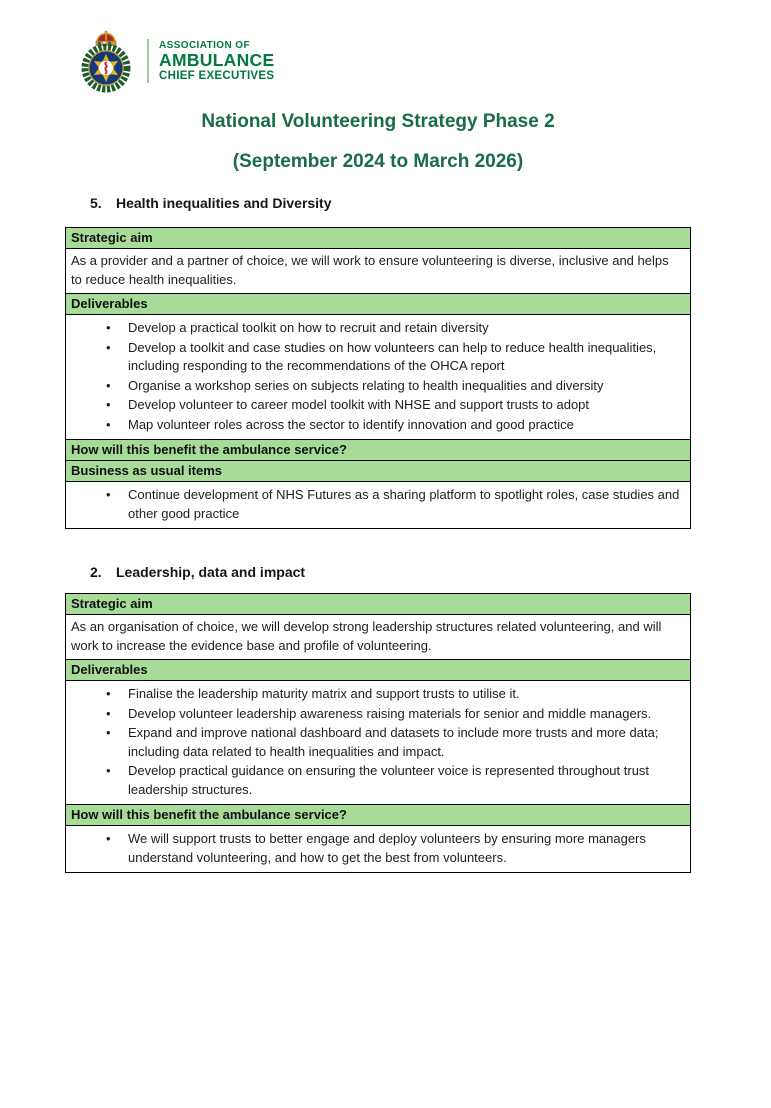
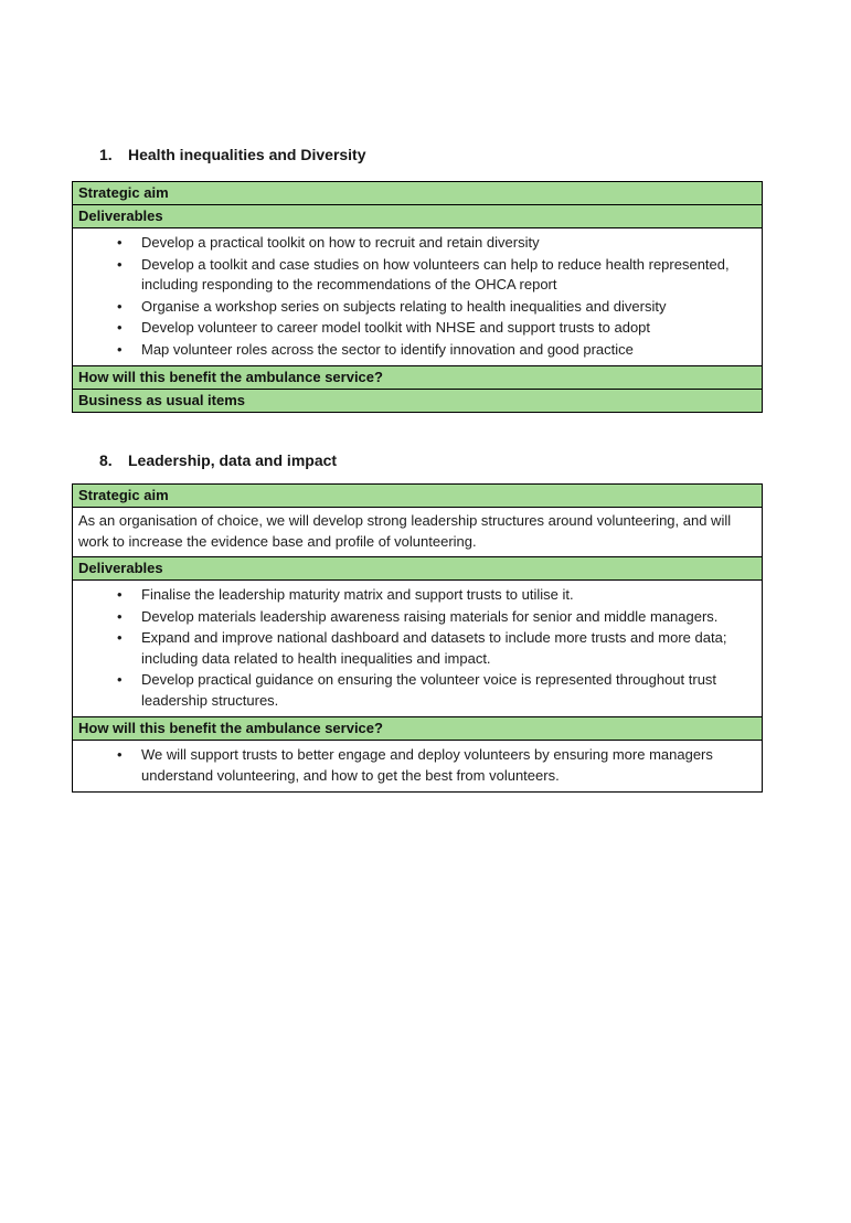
- ASSOCIATION OF
- AMBULANCE
- CHIEF EXECUTIVES
- National Volunteering Strategy Phase 2
- (September 2024 to March 2026)
- 5. Health inequalities and Diversity
+ 1. Health inequalities and Diversity
  Strategic aim
- As a provider and a partner of choice, we will work to ensure volunteering is diverse, inclusive and helps to reduce health inequalities.
  Deliverables
- Develop a practical toolkit on how to recruit and retain diversity Develop a toolkit and case studies on how volunteers can help to reduce health inequalities, including responding to the recommendations of the OHCA report Organise a workshop series on subjects relating to health inequalities and diversity Develop volunteer to career model toolkit with NHSE and support trusts to adopt Map volunteer roles across the sector to identify innovation and good practice
+ Develop a practical toolkit on how to recruit and retain diversity Develop a toolkit and case studies on how volunteers can help to reduce health represented, including responding to the recommendations of the OHCA report Organise a workshop series on subjects relating to health inequalities and diversity Develop volunteer to career model toolkit with NHSE and support trusts to adopt Map volunteer roles across the sector to identify innovation and good practice
  How will this benefit the ambulance service?
  Business as usual items
- Continue development of NHS Futures as a sharing platform to spotlight roles, case studies and other good practice
- 2. Leadership, data and impact
+ 8. Leadership, data and impact
  Strategic aim
- As an organisation of choice, we will develop strong leadership structures related volunteering, and will work to increase the evidence base and profile of volunteering.
+ As an organisation of choice, we will develop strong leadership structures around volunteering, and will work to increase the evidence base and profile of volunteering.
  Deliverables
- Finalise the leadership maturity matrix and support trusts to utilise it. Develop volunteer leadership awareness raising materials for senior and middle managers. Expand and improve national dashboard and datasets to include more trusts and more data; including data related to health inequalities and impact. Develop practical guidance on ensuring the volunteer voice is represented throughout trust leadership structures.
+ Finalise the leadership maturity matrix and support trusts to utilise it. Develop materials leadership awareness raising materials for senior and middle managers. Expand and improve national dashboard and datasets to include more trusts and more data; including data related to health inequalities and impact. Develop practical guidance on ensuring the volunteer voice is represented throughout trust leadership structures.
  How will this benefit the ambulance service?
  We will support trusts to better engage and deploy volunteers by ensuring more managers understand volunteering, and how to get the best from volunteers.
